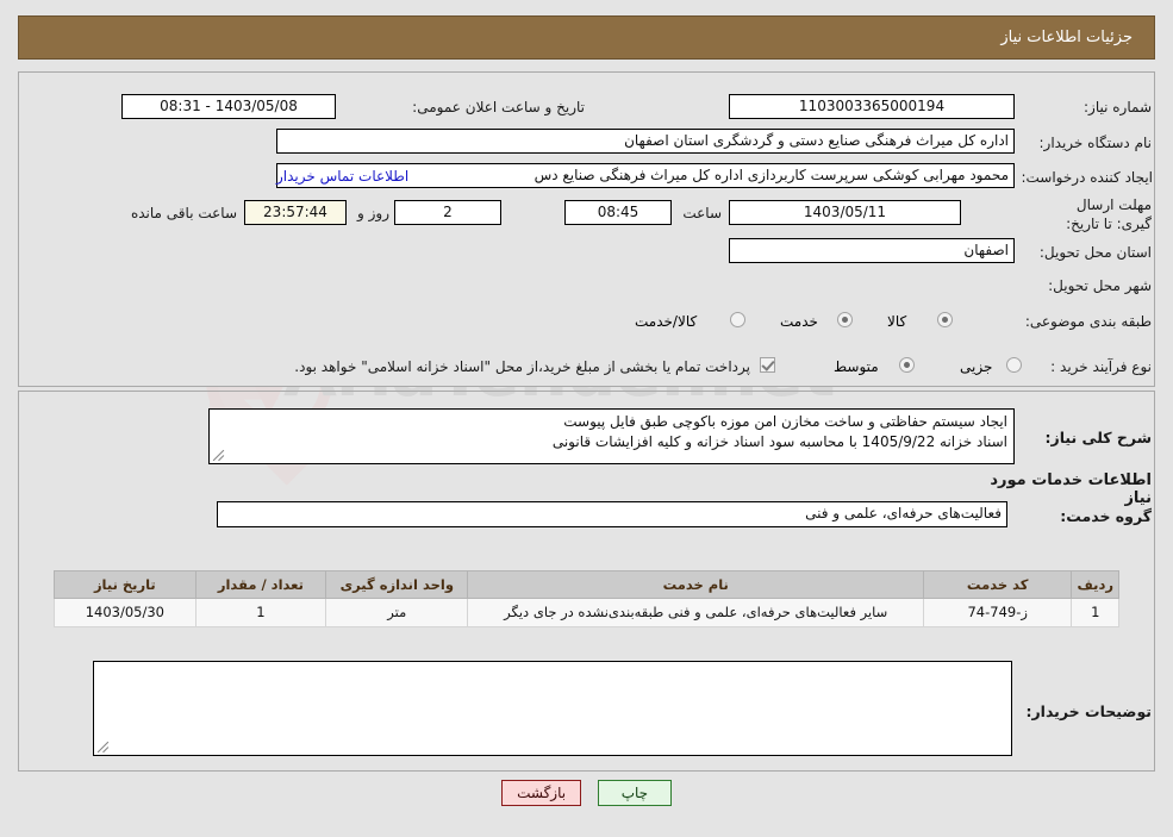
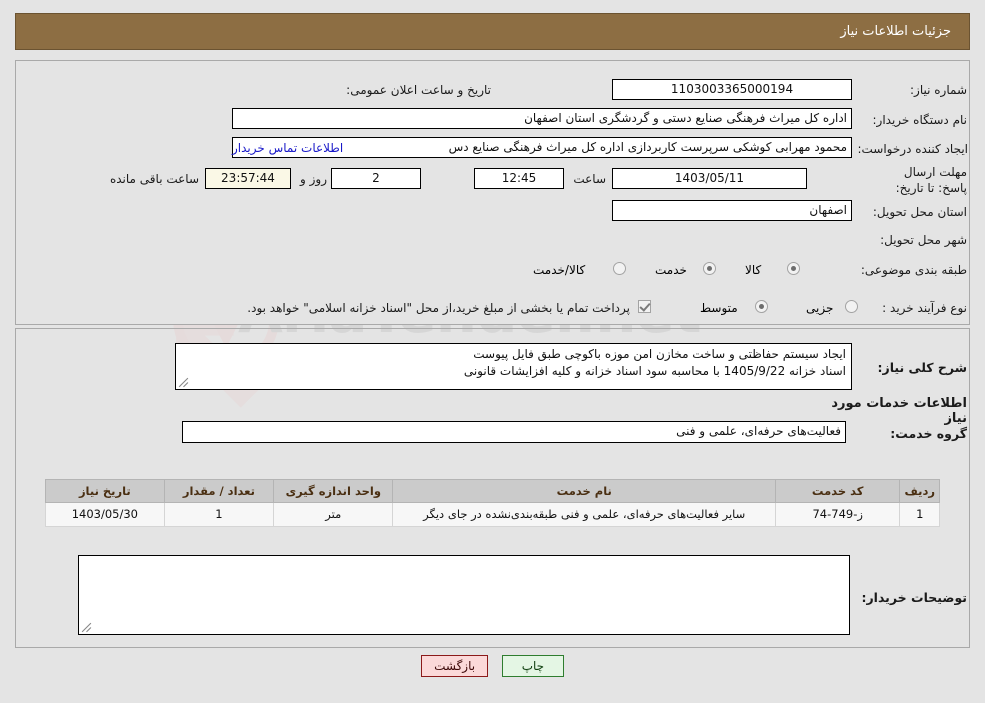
  جزئیات اطلاعات نیاز
  شماره نیاز:
  1103003365000194
  تاریخ و ساعت اعلان عمومی:
- 1403/05/08 - 08:31
  نام دستگاه خریدار:
  اداره کل میراث فرهنگی صنایع دستی و گردشگری استان اصفهان
  ایجاد کننده درخواست:
  محمود مهرابی کوشکی سرپرست کاربردازی اداره کل میراث فرهنگی صنایع دس
  اطلاعات تماس خریدار
- مهلت ارسال گیری: تا تاریخ:
+ مهلت ارسال پاسخ: تا تاریخ:
  1403/05/11
  ساعت
- 08:45
+ 12:45
  2
  روز و
  23:57:44
  ساعت باقی مانده
  استان محل تحویل:
  اصفهان
  شهر محل تحویل:
  طبقه بندی موضوعی:
  کالا
  خدمت
  کالا/خدمت
  نوع فرآیند خرید :
  جزیی
  متوسط
  پرداخت تمام یا بخشی از مبلغ خرید،از محل "اسناد خزانه اسلامی" خواهد بود.
  شرح کلی نیاز:
  ایجاد سیستم حفاظتی و ساخت مخازن امن موزه باکوچی طبق فایل پیوست
  اسناد خزانه 1405/9/22 با محاسبه سود اسناد خزانه و کلیه افزایشات قانونی
  اطلاعات خدمات مورد نیاز
  گروه خدمت:
  فعالیت‌های حرفه‌ای، علمی و فنی
  ردیف	کد خدمت	نام خدمت	واحد اندازه گیری	تعداد / مقدار	تاریخ نیاز
  1	ز-749-74	سایر فعالیت‌های حرفه‌ای، علمی و فنی طبقه‌بندی‌نشده در جای دیگر	متر	1	1403/05/30
  توضیحات خریدار:
  چاپ بازگشت
